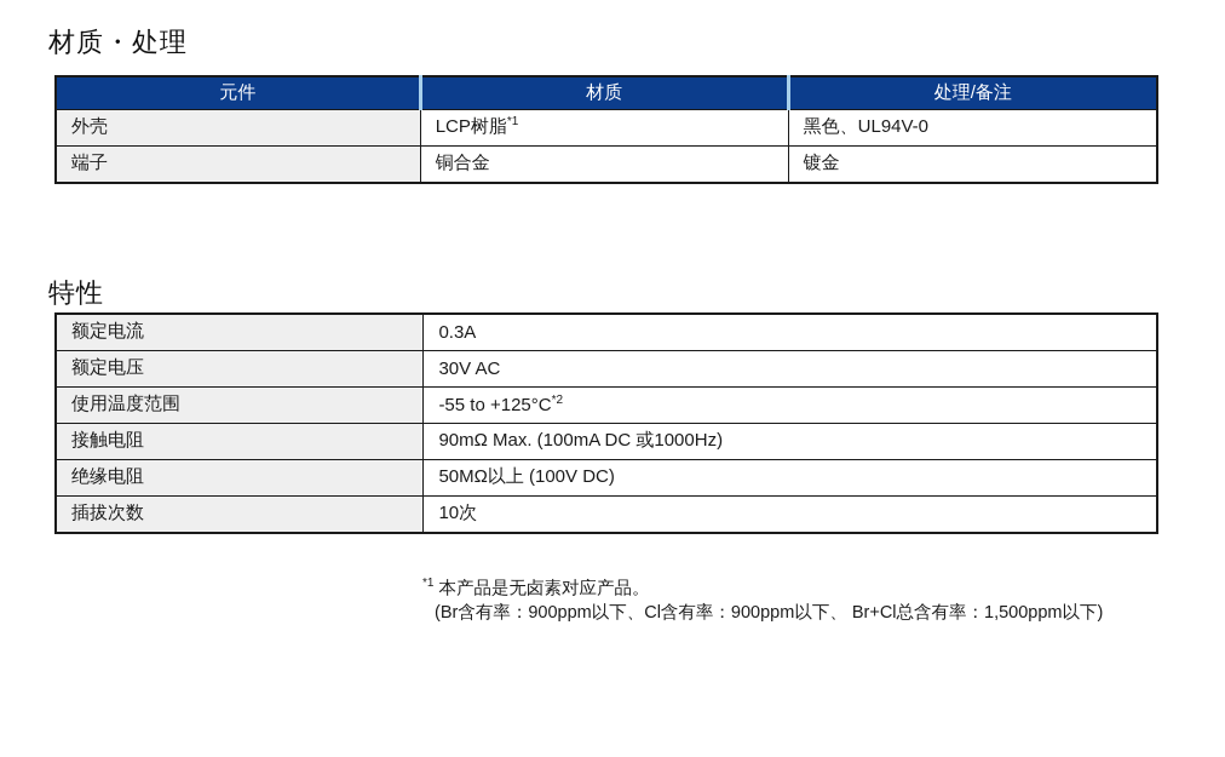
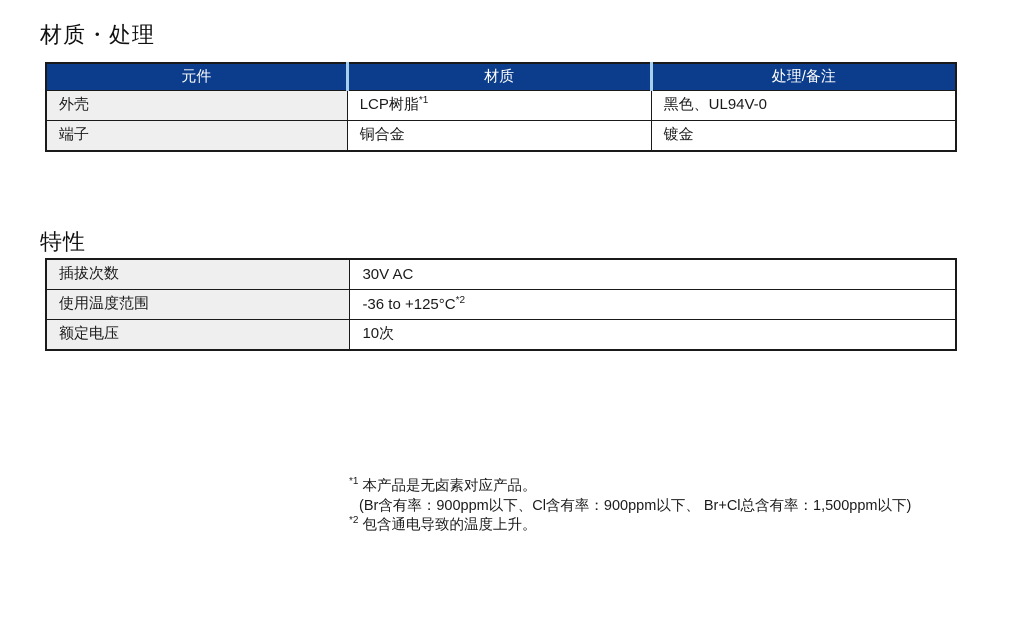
  材质・处理
  元件	材质	处理/备注
  外壳	LCP树脂*1	黑色、UL94V-0
  端子	铜合金	镀金
  特性
- 额定电流	0.3A
- 额定电压	30V AC
+ 插拔次数	30V AC
- 使用温度范围	-55 to +125°C*2
+ 使用温度范围	-36 to +125°C*2
- 接触电阻	90mΩ Max. (100mA DC 或1000Hz)
- 绝缘电阻	50MΩ以上 (100V DC)
- 插拔次数	10次
+ 额定电压	10次
  *1 本产品是无卤素对应产品。
  (Br含有率：900ppm以下、Cl含有率：900ppm以下、 Br+Cl总含有率：1,500ppm以下)
+ *2 包含通电导致的温度上升。
